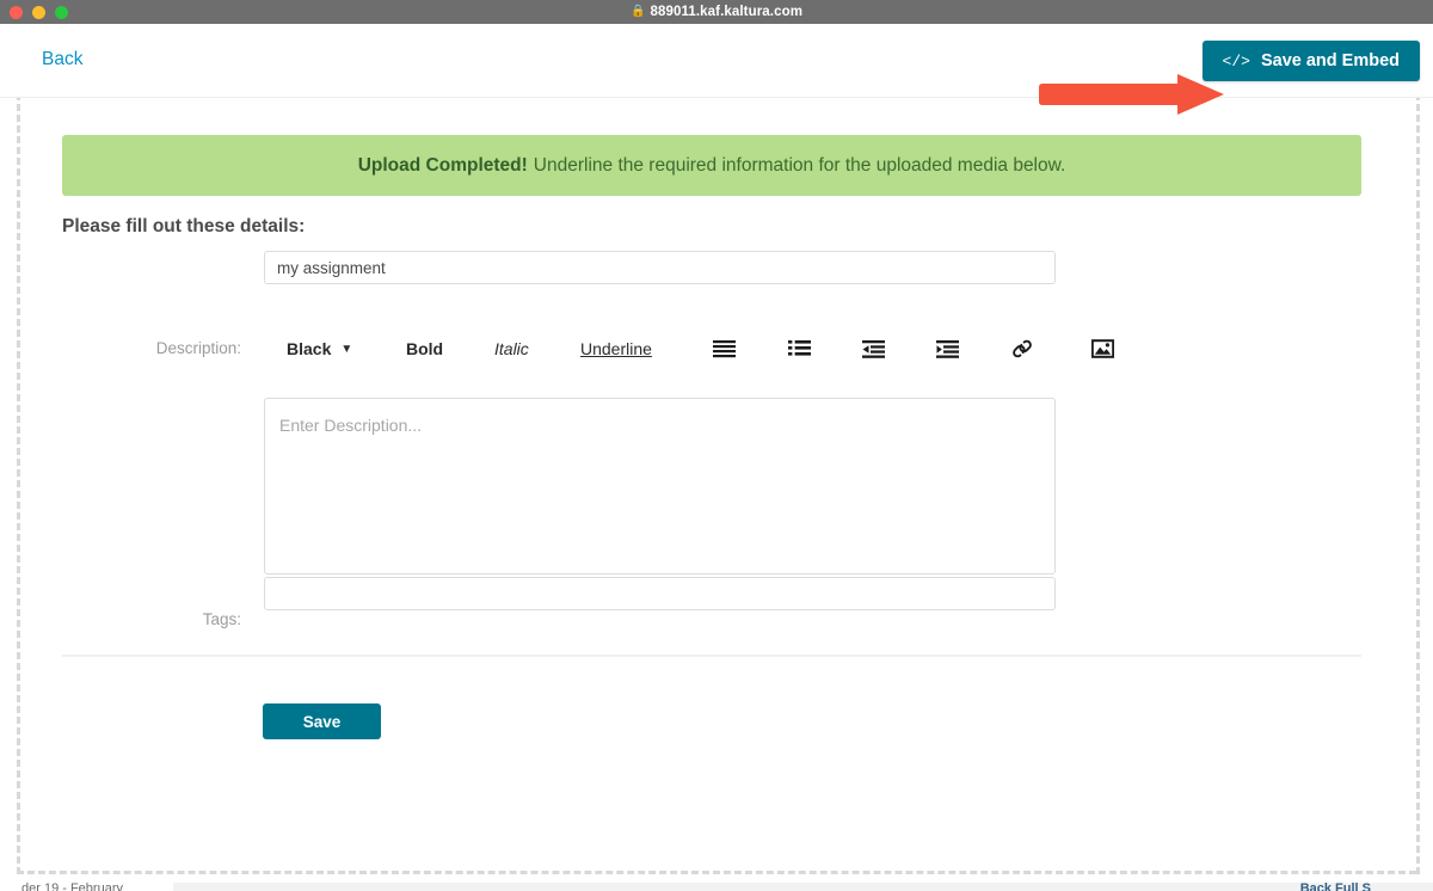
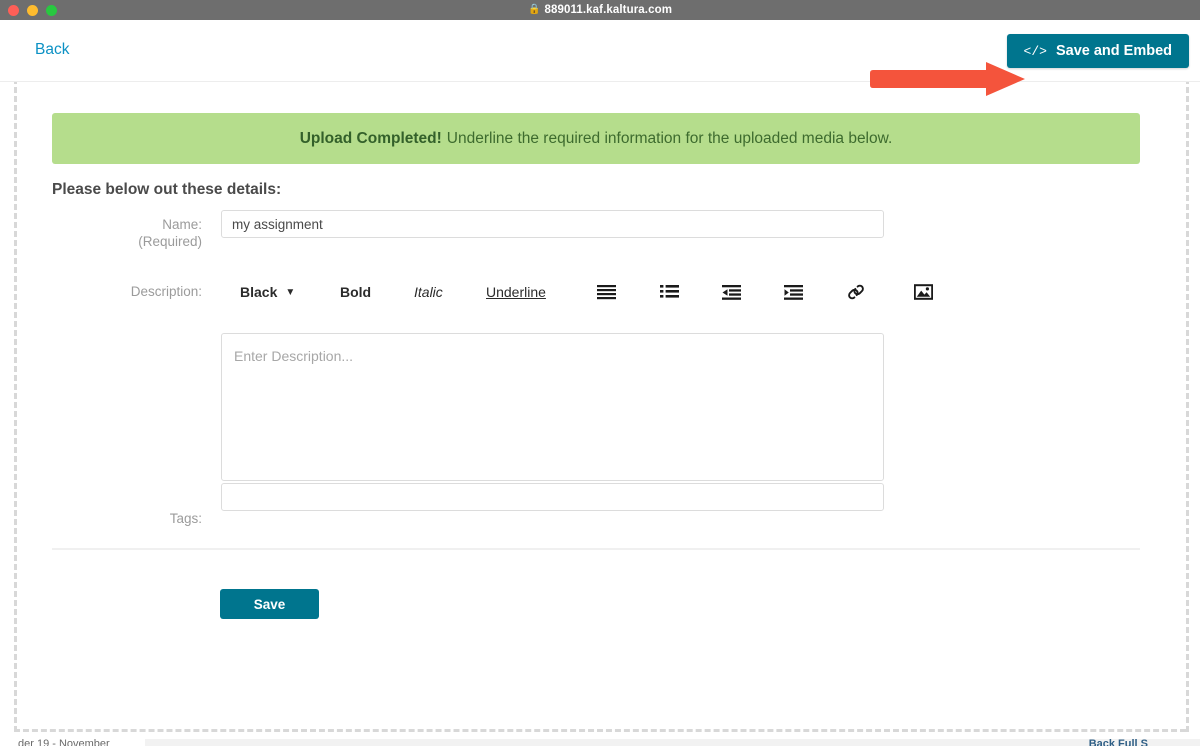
  🔒
  889011.kaf.kaltura.com
  Back
  </>
  Save and Embed
  Upload Completed!
  Underline the required information for the uploaded media below.
- Please fill out these details:
+ Please below out these details:
+ Name:
+ (Required)
  my assignment
  Description:
  Black
  ▼
  Bold
  Italic
  Underline
  Enter Description...
  Tags:
  Save
- der 19 - February
+ der 19 - November
  Back Full S
